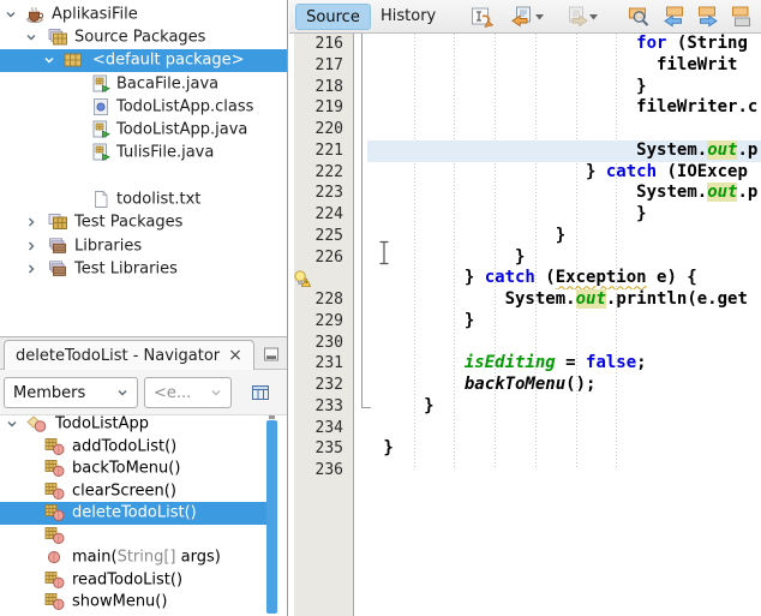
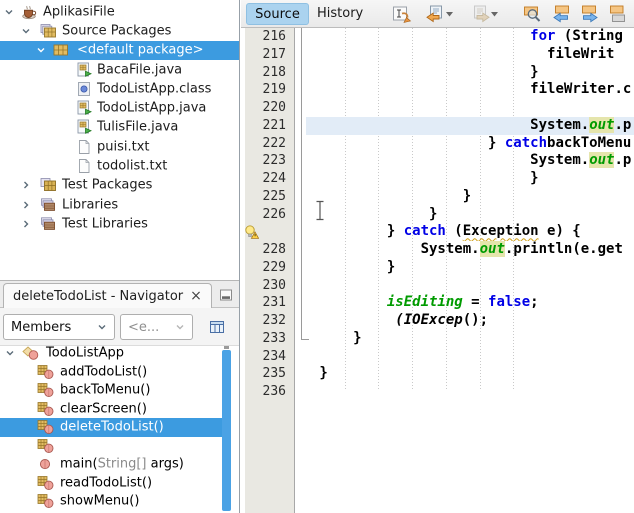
  AplikasiFile
  Source Packages
  <default package>
  BacaFile.java
  TodoListApp.class
  TodoListApp.java
  TulisFile.java
+ puisi.txt
  todolist.txt
  Test Packages
  Libraries
  Test Libraries
  deleteTodoList - Navigator
  ×
  Members
  <e...
  TodoListApp
  addTodoList()
  backToMenu()
  clearScreen()
  deleteTodoList()
  main(String[] args)
  readTodoList()
  showMenu()
  Source
  History
  216
  for (String
  217
  fileWrit
  218
  }
  219
  fileWriter.c
  220
  221
  System.out.p
  222
- } catch (IOExcep
+ } catchbackToMenu
  223
  System.out.p
  224
  }
  225
  }
  226
  }
  } catch (Exception e) {
  228
  System.out.println(e.get
  229
  }
  230
  231
  isEditing = false;
  232
- backToMenu();
+ (IOExcep();
  233
  }
  234
  235
  }
  236
